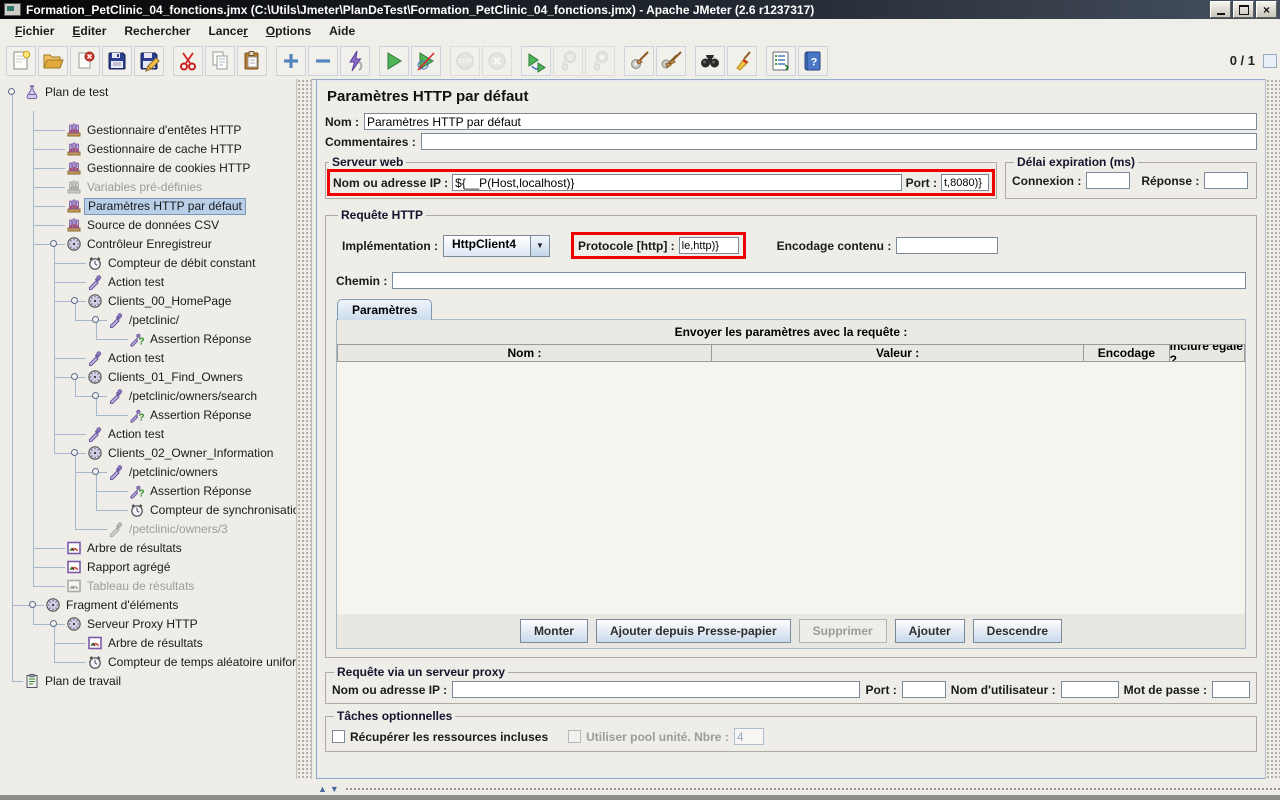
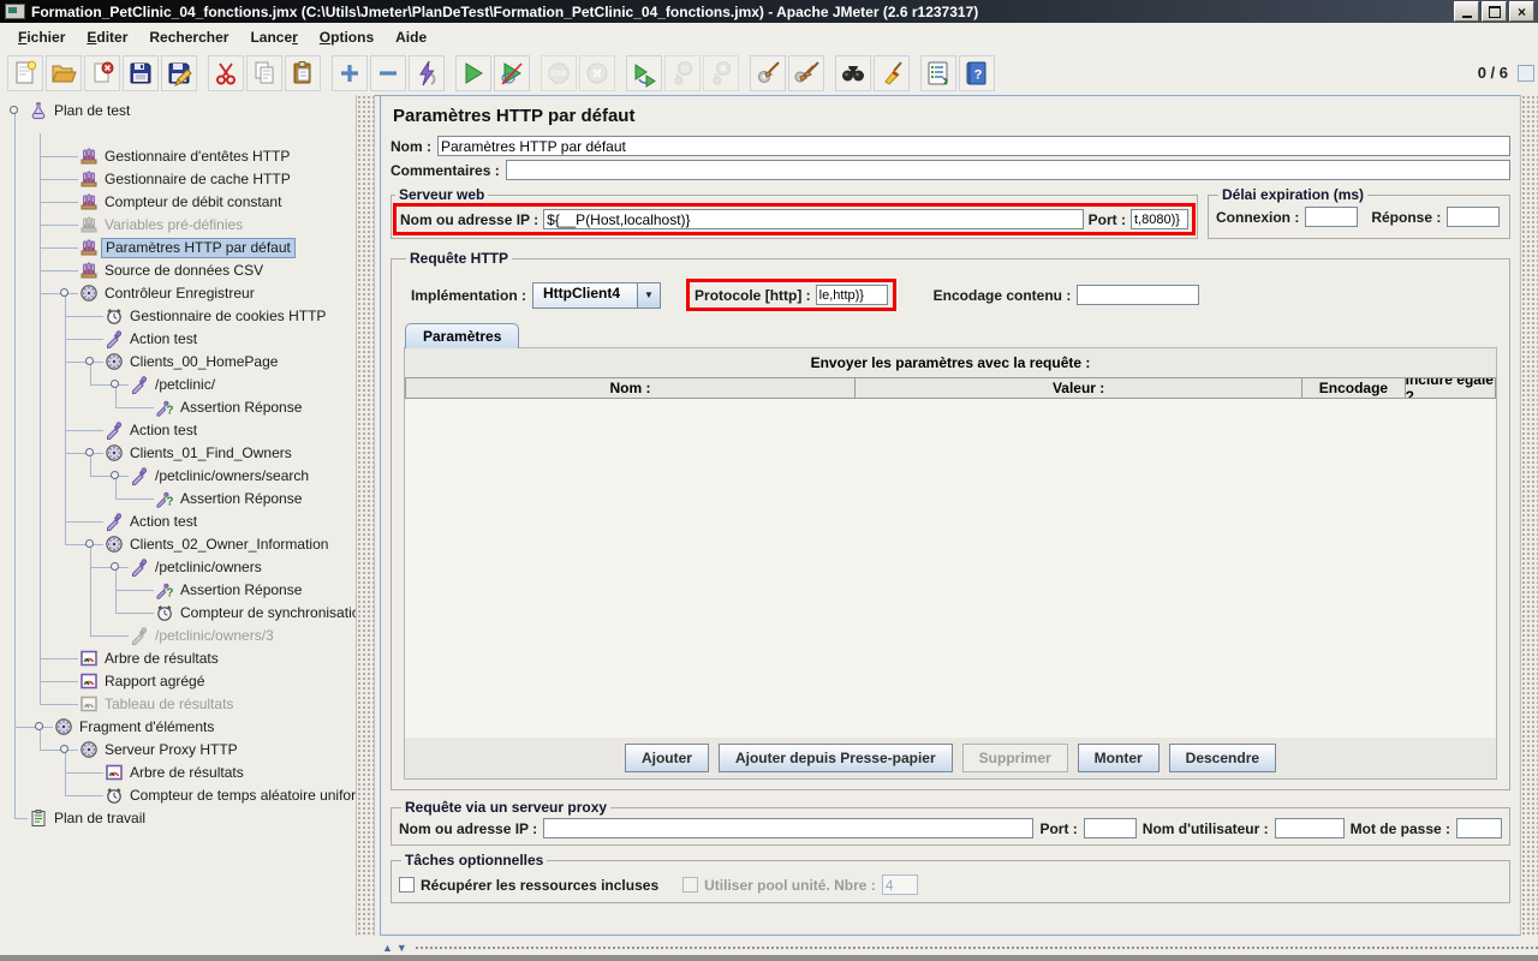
  Formation_PetClinic_04_fonctions.jmx (C:\Utils\Jmeter\PlanDeTest\Formation_PetClinic_04_fonctions.jmx) - Apache JMeter (2.6 r1237317)
  ×
  Fichier
  Editer
  Rechercher
  Lancer
  Options
  Aide
  ?
- 0 / 1
+ 0 / 6
  Plan de test
  Gestionnaire d'entêtes HTTP
  Gestionnaire de cache HTTP
- Gestionnaire de cookies HTTP
+ Compteur de débit constant
  Variables pré-définies
  Paramètres HTTP par défaut
  Source de données CSV
  Contrôleur Enregistreur
- Compteur de débit constant
+ Gestionnaire de cookies HTTP
  Action test
  Clients_00_HomePage
  /petclinic/
  ?
  Assertion Réponse
  Action test
  Clients_01_Find_Owners
  /petclinic/owners/search
  ?
  Assertion Réponse
  Action test
  Clients_02_Owner_Information
  /petclinic/owners
  ?
  Assertion Réponse
  Compteur de synchronisati
  /petclinic/owners/3
  Arbre de résultats
  Rapport agrégé
  Tableau de résultats
  Fragment d'éléments
  Serveur Proxy HTTP
  Arbre de résultats
  Compteur de temps aléatoire unifor
  Plan de travail
  Paramètres HTTP par défaut
  Nom :
  Paramètres HTTP par défaut
  Commentaires :
  Serveur web
  Nom ou adresse IP :
  ${__P(Host,localhost)}
  Port :
  t,8080)}
  Délai expiration (ms)
  Connexion :
  Réponse :
  Requête HTTP
  Implémentation :
  HttpClient4
  ▼
  Protocole [http] :
  le,http)}
  Encodage contenu :
- Chemin :
  Paramètres
  Envoyer les paramètres avec la requête :
  Nom :
  Valeur :
  Encodage
  Inclure égale ?
- Monter
+ Ajouter
  Ajouter depuis Presse-papier
  Supprimer
- Ajouter
+ Monter
  Descendre
  Requête via un serveur proxy
  Nom ou adresse IP :
  Port :
  Nom d'utilisateur :
  Mot de passe :
  Tâches optionnelles
  Récupérer les ressources incluses
  Utiliser pool unité. Nbre :
  4
  ▲
  ▼
